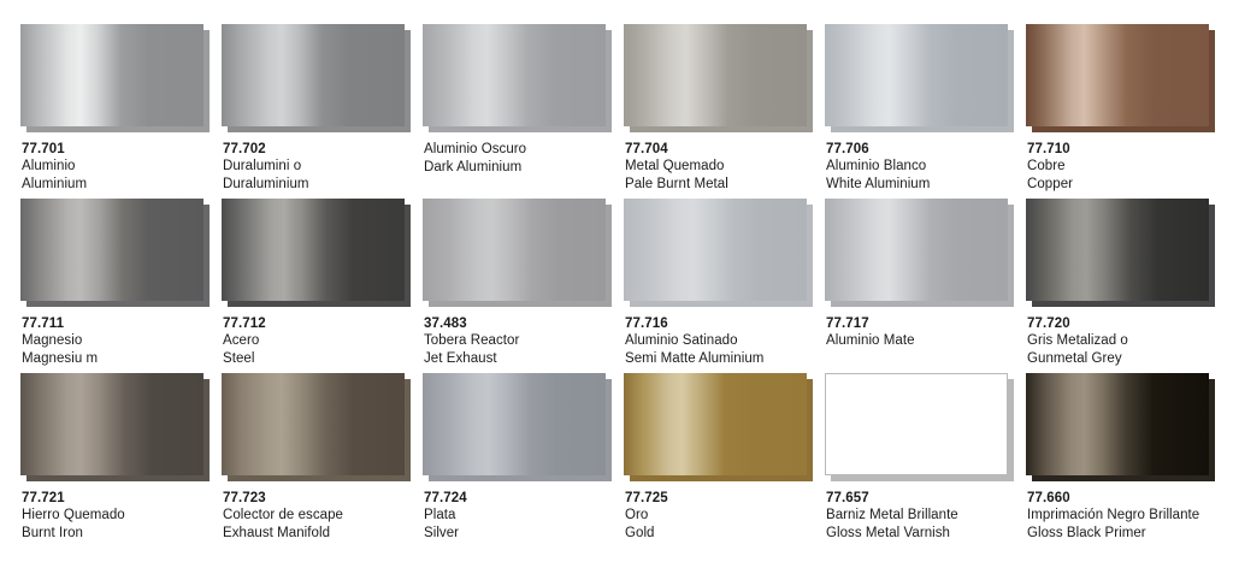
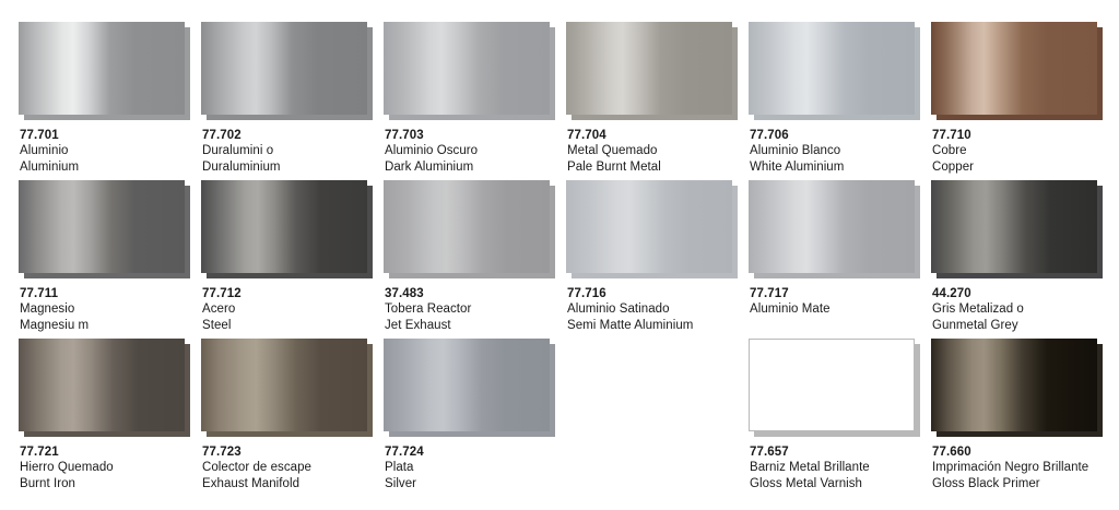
  77.701
  Aluminio
  Aluminium
  77.702
  Duralumini o
  Duraluminium
+ 77.703
  Aluminio Oscuro
  Dark Aluminium
  77.704
  Metal Quemado
  Pale Burnt Metal
  77.706
  Aluminio Blanco
  White Aluminium
  77.710
  Cobre
  Copper
  77.711
  Magnesio
  Magnesiu m
  77.712
  Acero
  Steel
  37.483
  Tobera Reactor
  Jet Exhaust
  77.716
  Aluminio Satinado
  Semi Matte Aluminium
  77.717
  Aluminio Mate
- 77.720
+ 44.270
  Gris Metalizad o
  Gunmetal Grey
  77.721
  Hierro Quemado
  Burnt Iron
  77.723
  Colector de escape
  Exhaust Manifold
  77.724
  Plata
  Silver
- 77.725
- Oro
- Gold
  77.657
  Barniz Metal Brillante
  Gloss Metal Varnish
  77.660
  Imprimación Negro Brillante
  Gloss Black Primer
